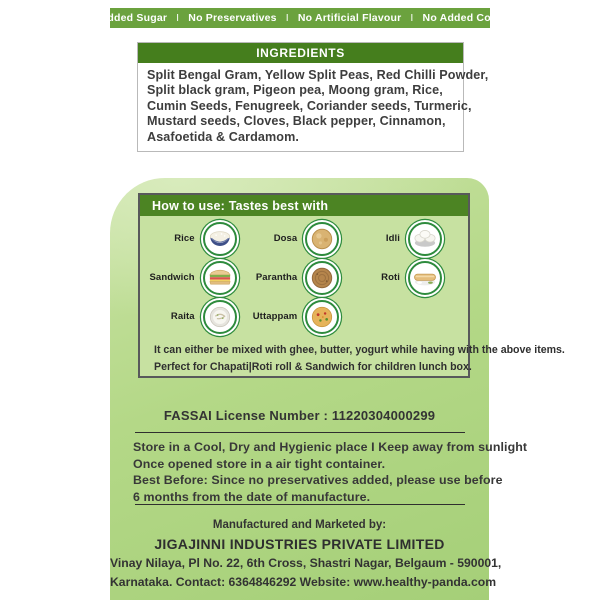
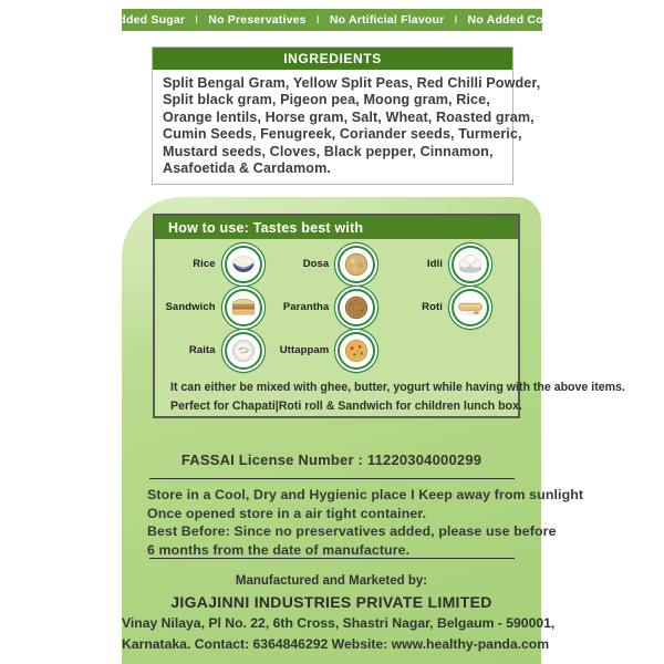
  No Added Sugar
  I
  No Preservatives
  I
  No Artificial Flavour
  I
  No Added Colours
  INGREDIENTS
  Split Bengal Gram, Yellow Split Peas, Red Chilli Powder,
  Split black gram, Pigeon pea, Moong gram, Rice,
+ Orange lentils, Horse gram, Salt, Wheat, Roasted gram,
  Cumin Seeds, Fenugreek, Coriander seeds, Turmeric,
  Mustard seeds, Cloves, Black pepper, Cinnamon,
  Asafoetida & Cardamom.
  How to use: Tastes best with
  Rice
  Dosa
  Idli
  Sandwich
  Parantha
  Roti
  Raita
  Uttappam
  It can either be mixed with ghee, butter, yogurt while having with the above items.
  Perfect for Chapati|Roti roll & Sandwich for children lunch box.
  FASSAI License Number : 11220304000299
  Store in a Cool, Dry and Hygienic place I Keep away from sunlight
  Once opened store in a air tight container.
  Best Before: Since no preservatives added, please use before
  6 months from the date of manufacture.
  Manufactured and Marketed by:
  JIGAJINNI INDUSTRIES PRIVATE LIMITED
  Vinay Nilaya, Pl No. 22, 6th Cross, Shastri Nagar, Belgaum - 590001,
  Karnataka. Contact: 6364846292 Website: www.healthy-panda.com
